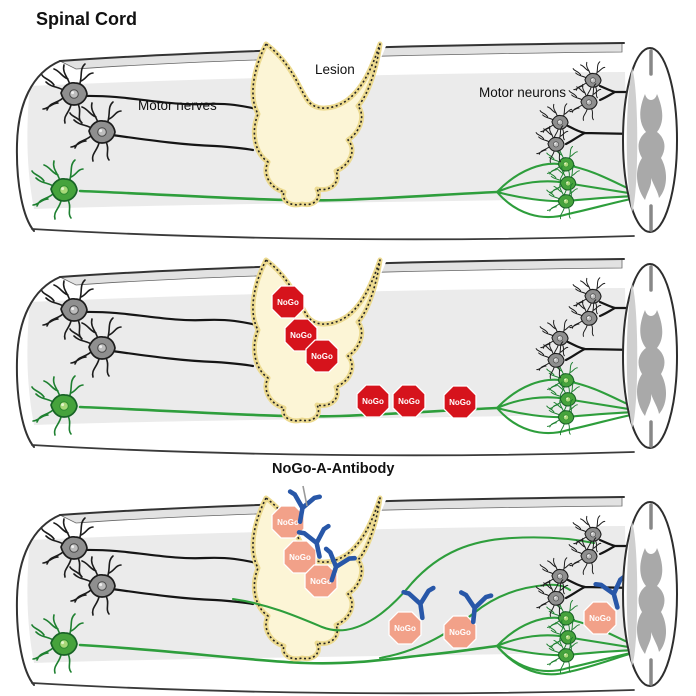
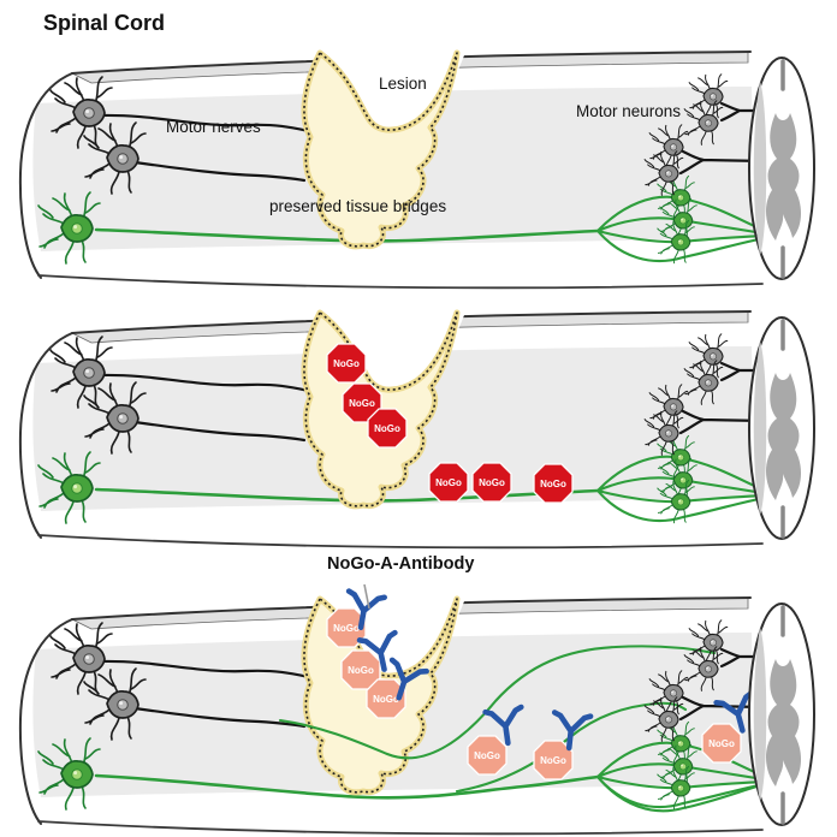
  Spinal Cord
  Lesion
  Motor nerves
  Motor neurons
+ preserved tissue bridges
  NoGo-A-Antibody
